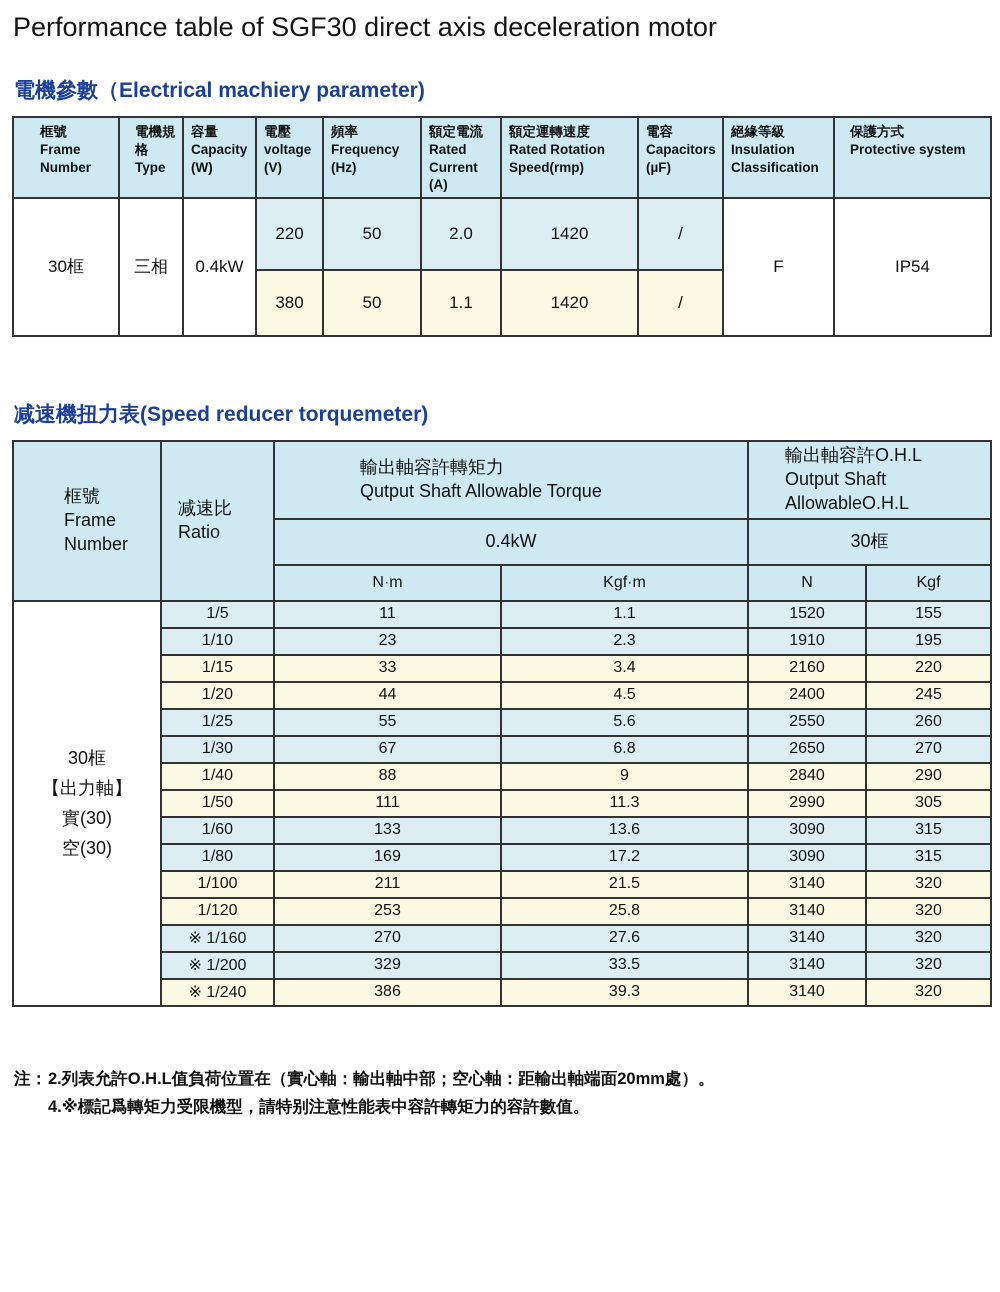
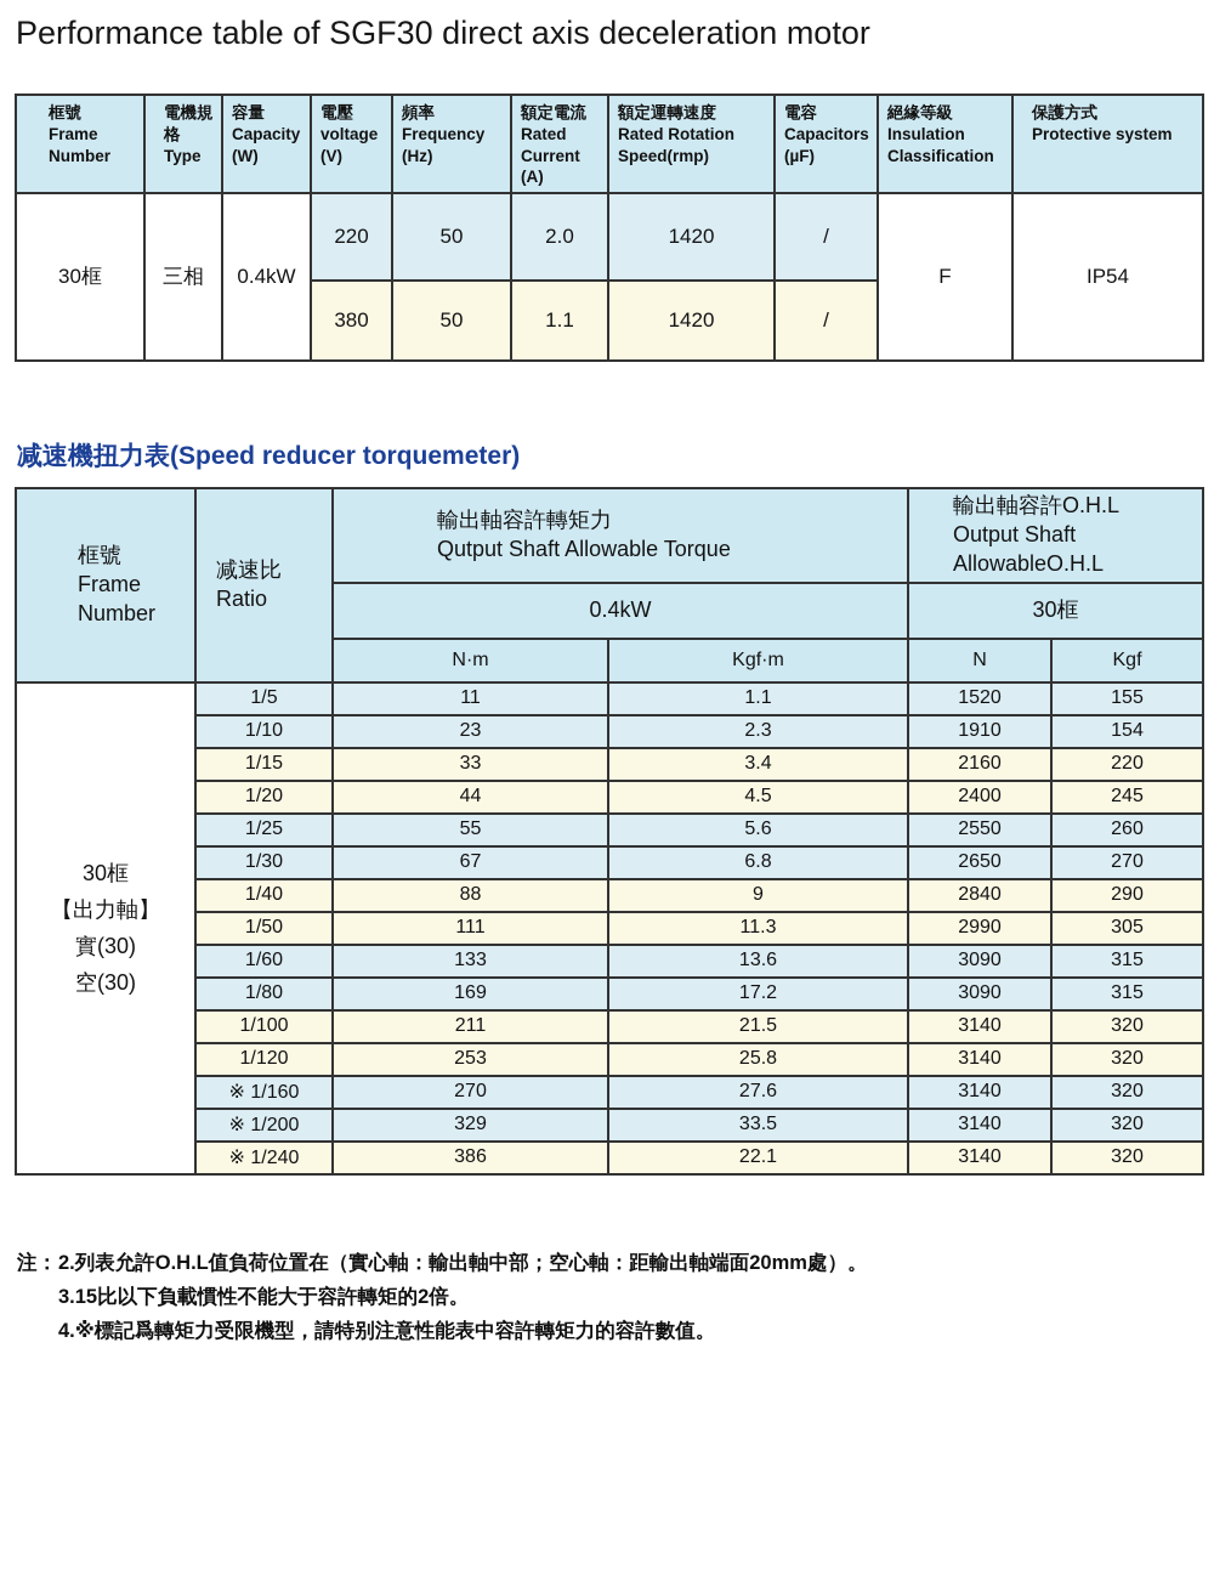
  Performance table of SGF30 direct axis deceleration motor
- 電機參數（Electrical machiery parameter)
  框號 Frame Number	電機規格 Type	容量 Capacity (W)	電壓 voltage (V)	頻率 Frequency (Hz)	額定電流 Rated Current (A)	額定運轉速度 Rated Rotation Speed(rmp)	電容 Capacitors (µF)	絕緣等級 Insulation Classification	保護方式 Protective system
  30框	三相	0.4kW	220	50	2.0	1420	/	F	IP54
  380	50	1.1	1420	/
  减速機扭力表(Speed reducer torquemeter)
  框號 Frame Number	减速比 Ratio	輸出軸容許轉矩力 Qutput Shaft Allowable Torque	輸出軸容許O.H.L Output Shaft AllowableO.H.L
  0.4kW	30框
  N·m	Kgf·m	N	Kgf
  30框【出力軸】實(30)空(30)	1/5	11	1.1	1520	155
- 1/10	23	2.3	1910	195
+ 1/10	23	2.3	1910	154
  1/15	33	3.4	2160	220
  1/20	44	4.5	2400	245
  1/25	55	5.6	2550	260
  1/30	67	6.8	2650	270
  1/40	88	9	2840	290
  1/50	111	11.3	2990	305
  1/60	133	13.6	3090	315
  1/80	169	17.2	3090	315
  1/100	211	21.5	3140	320
  1/120	253	25.8	3140	320
  ※ 1/160	270	27.6	3140	320
  ※ 1/200	329	33.5	3140	320
- ※ 1/240	386	39.3	3140	320
+ ※ 1/240	386	22.1	3140	320
  注：
  2.列表允許O.H.L值負荷位置在（實心軸：輸出軸中部；空心軸：距輸出軸端面20mm處）。
+ 3.15比以下負載慣性不能大于容許轉矩的2倍。
  4.※標記爲轉矩力受限機型，請特别注意性能表中容許轉矩力的容許數值。
